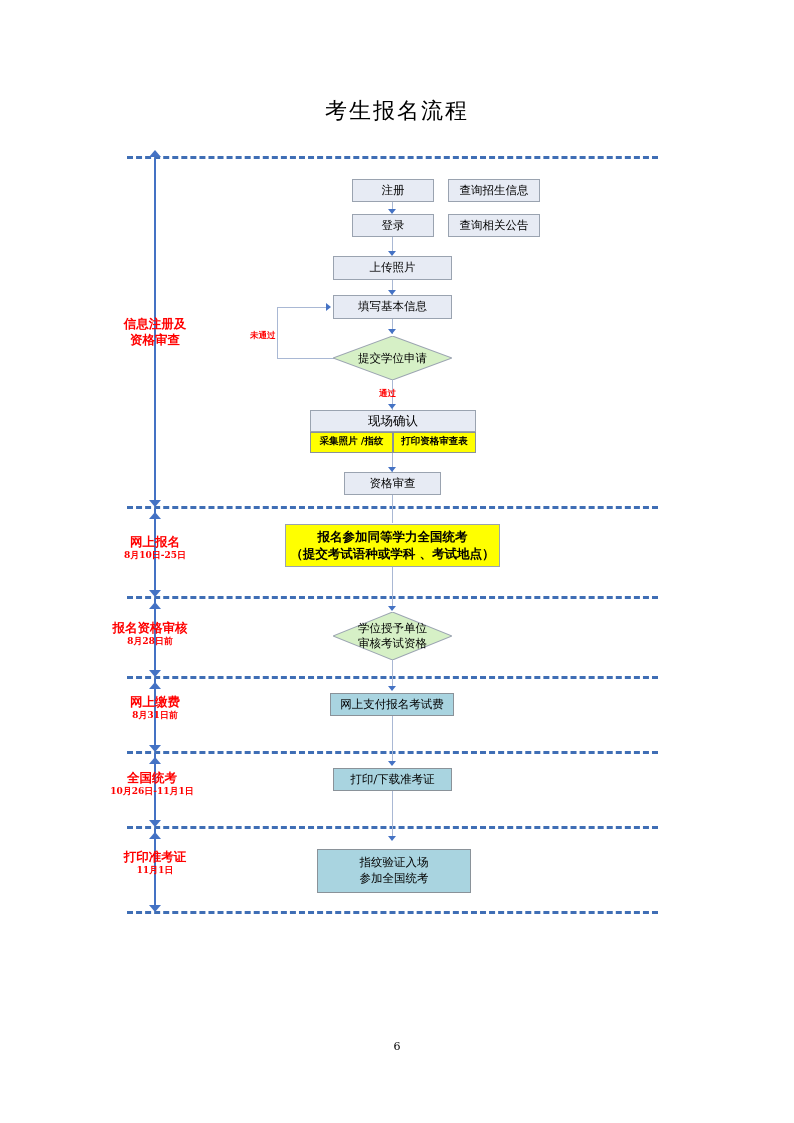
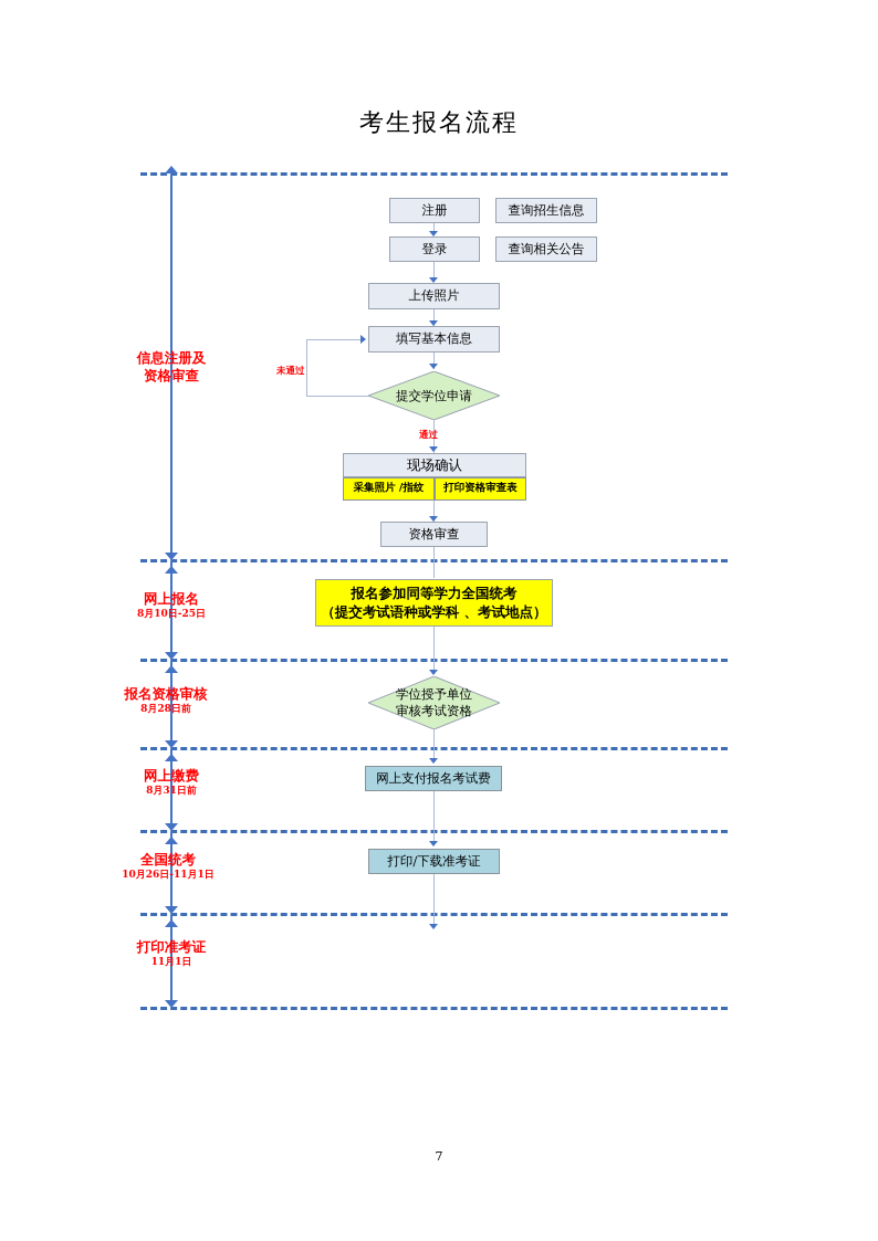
  考生报名流程
  信息注册及
  资格审查
  网上报名
  8月10日-25日
  报名资格审核
  8月28日前
  网上缴费
  8月31日前
  全国统考
  10月26日-11月1日
  打印准考证
  11月1日
  注册
  查询招生信息
  登录
  查询相关公告
  上传照片
  填写基本信息
  未通过
  提交学位申请
  通过
  现场确认
  采集照片 /指纹
  打印资格审查表
  资格审查
  报名参加同等学力全国统考
  （提交考试语种或学科 、考试地点）
  学位授予单位
  审核考试资格
  网上支付报名考试费
  打印/下载准考证
- 指纹验证入场
- 参加全国统考
- 6
+ 7
